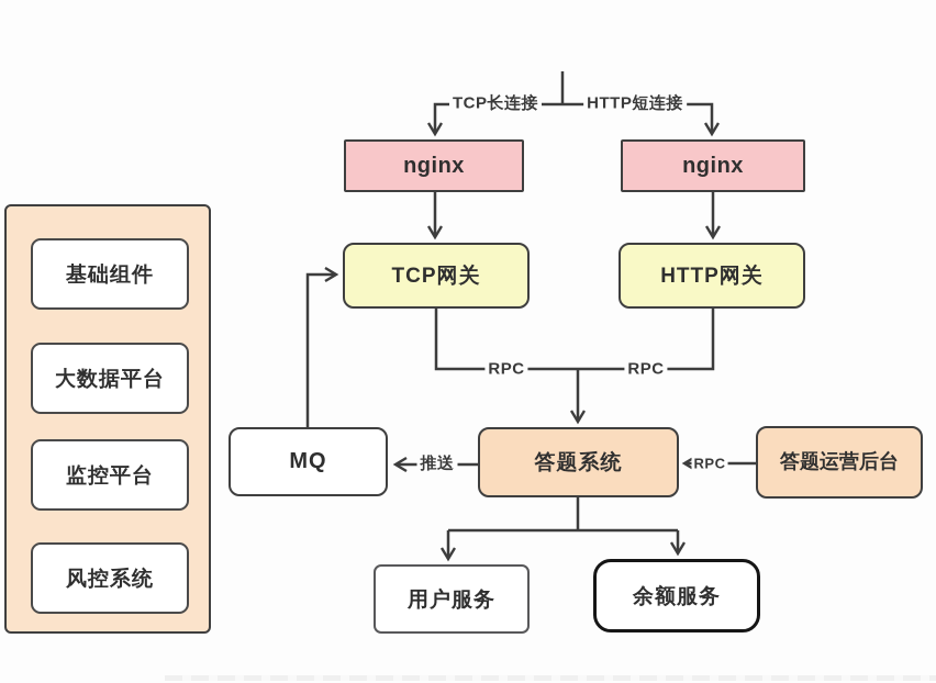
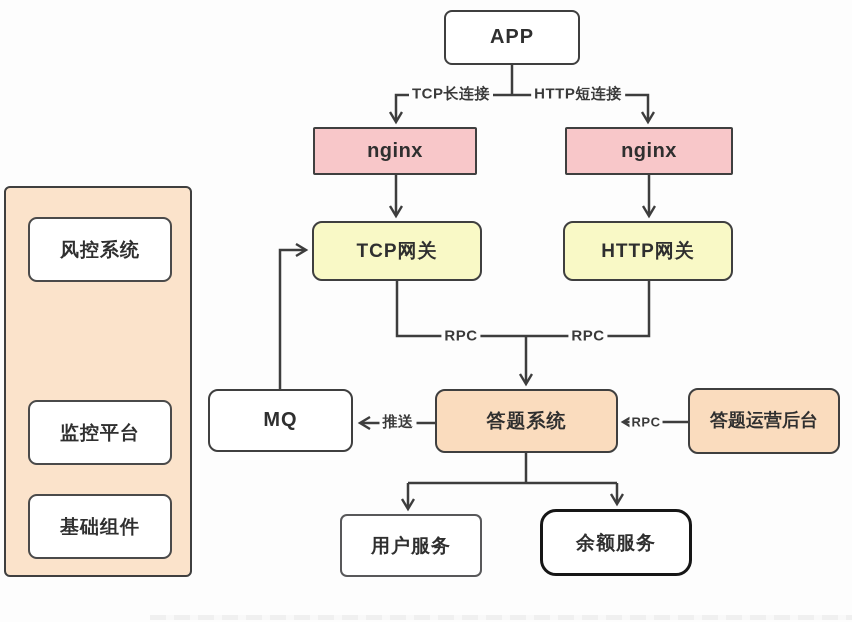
- 基础组件
+ 风控系统
- 大数据平台
  监控平台
- 风控系统
+ 基础组件
+ APP
  nginx
  nginx
  TCP网关
  HTTP网关
  MQ
  答题系统
  答题运营后台
  用户服务
  余额服务
  TCP长连接
  HTTP短连接
  RPC
  RPC
  推送
  RPC
